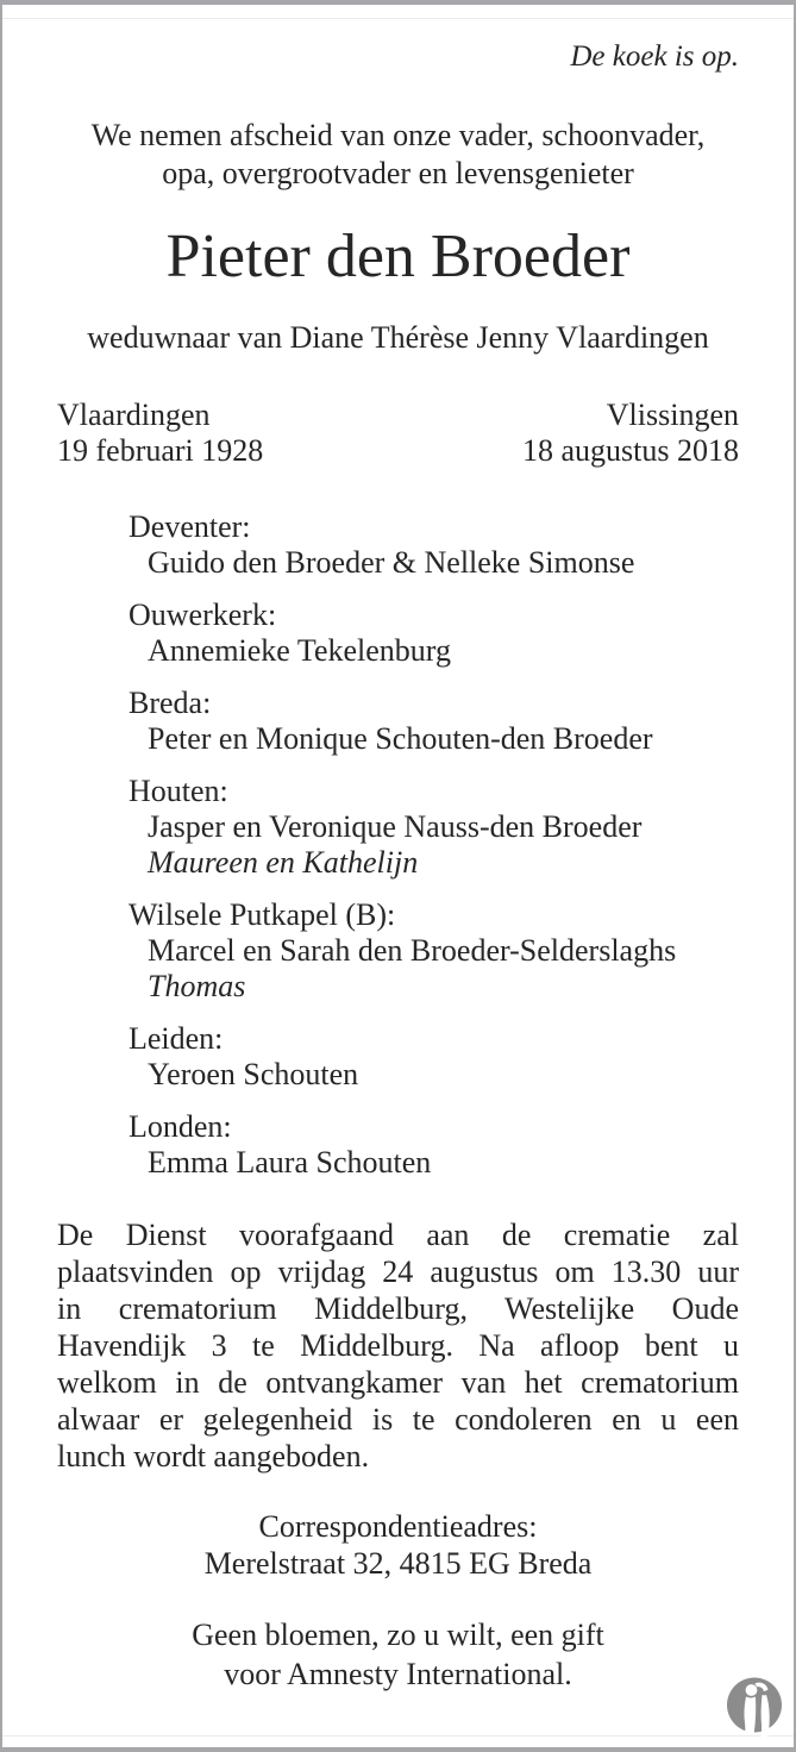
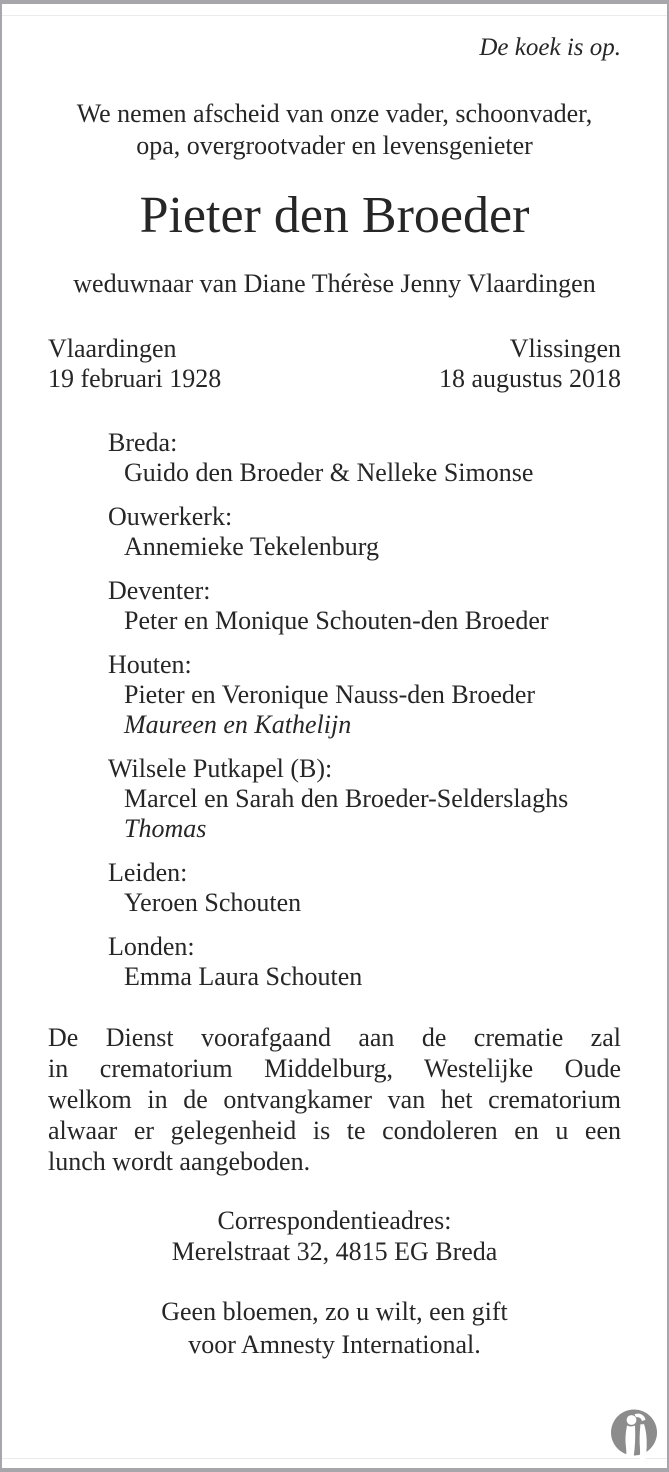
  De koek is op.
  We nemen afscheid van onze vader, schoonvader,
  opa, overgrootvader en levensgenieter
  Pieter den Broeder
  weduwnaar van Diane Thérèse Jenny Vlaardingen
  Vlaardingen
  19 februari 1928
  Vlissingen
  18 augustus 2018
- Deventer:
+ Breda:
  Guido den Broeder & Nelleke Simonse
  Ouwerkerk:
  Annemieke Tekelenburg
- Breda:
+ Deventer:
  Peter en Monique Schouten-den Broeder
  Houten:
- Jasper en Veronique Nauss-den Broeder
+ Pieter en Veronique Nauss-den Broeder
  Maureen en Kathelijn
  Wilsele Putkapel (B):
  Marcel en Sarah den Broeder-Selderslaghs
  Thomas
  Leiden:
  Yeroen Schouten
  Londen:
  Emma Laura Schouten
  De Dienst voorafgaand aan de crematie zal
- plaatsvinden op vrijdag 24 augustus om 13.30 uur
  in crematorium Middelburg, Westelijke Oude
- Havendijk 3 te Middelburg. Na afloop bent u
  welkom in de ontvangkamer van het crematorium
  alwaar er gelegenheid is te condoleren en u een
  lunch wordt aangeboden.
  Correspondentieadres:
  Merelstraat 32, 4815 EG Breda
  Geen bloemen, zo u wilt, een gift
  voor Amnesty International.
